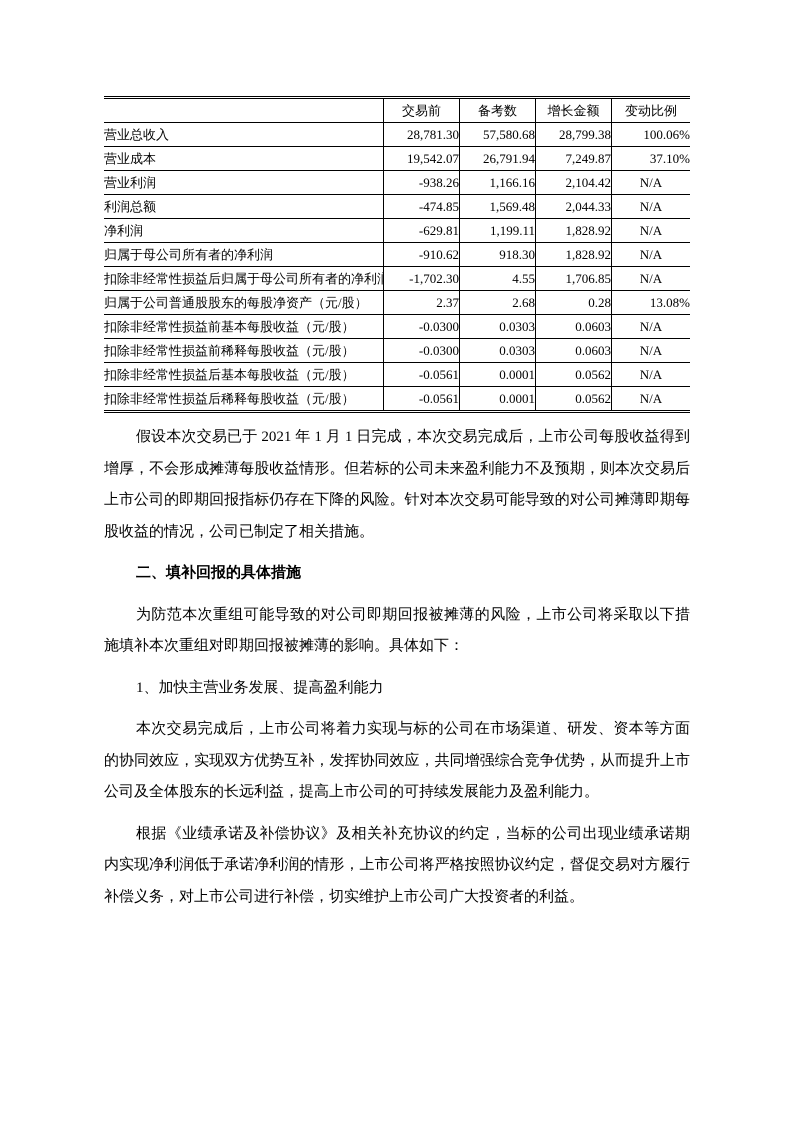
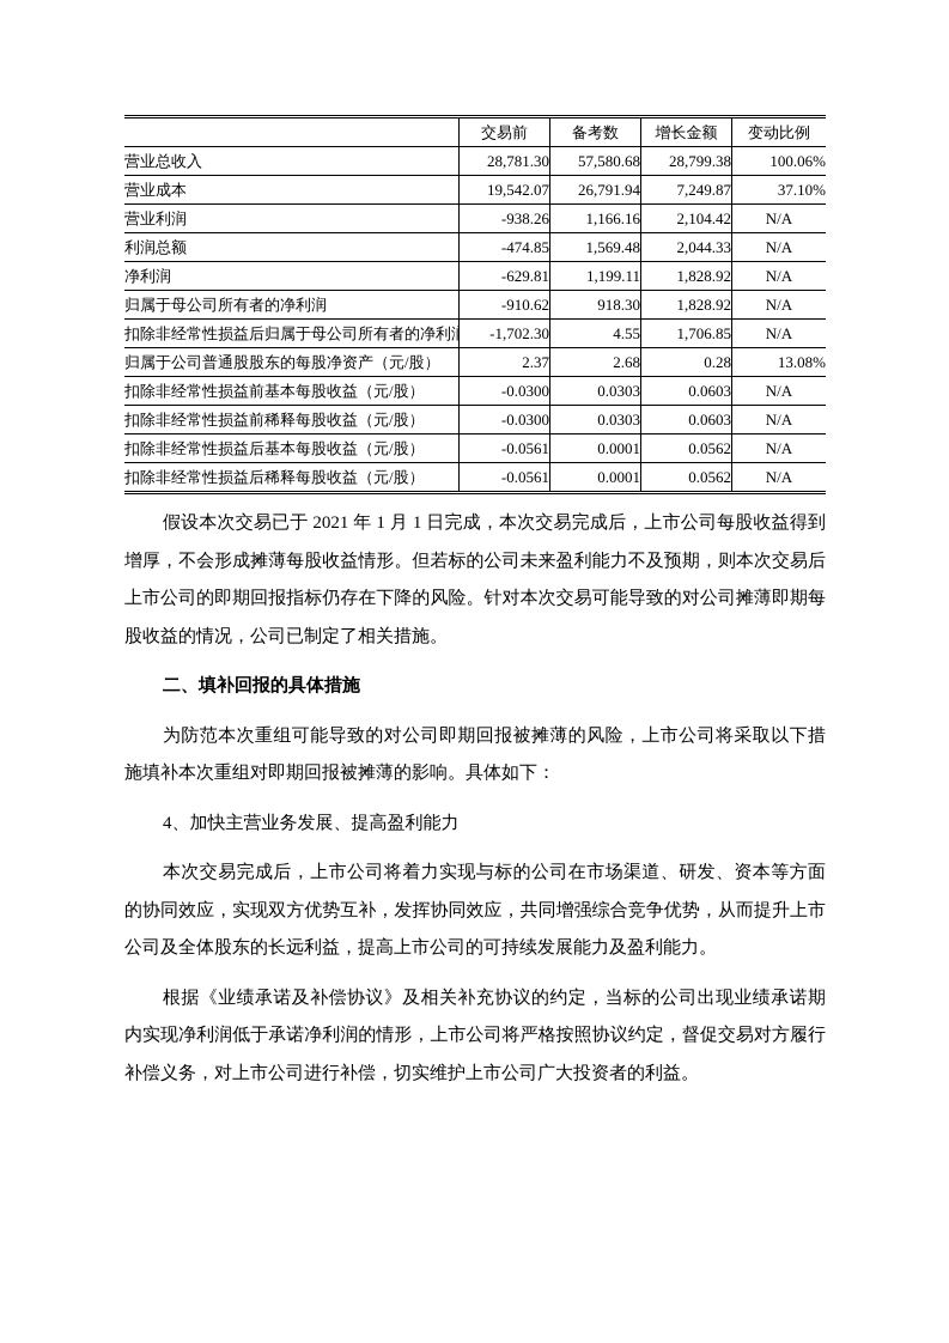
  	交易前	备考数	增长金额	变动比例
  营业总收入	28,781.30	57,580.68	28,799.38	100.06%
  营业成本	19,542.07	26,791.94	7,249.87	37.10%
  营业利润	-938.26	1,166.16	2,104.42	N/A
  利润总额	-474.85	1,569.48	2,044.33	N/A
  净利润	-629.81	1,199.11	1,828.92	N/A
  归属于母公司所有者的净利润	-910.62	918.30	1,828.92	N/A
  扣除非经常性损益后归属于母公司所有者的净利润	-1,702.30	4.55	1,706.85	N/A
  归属于公司普通股股东的每股净资产（元/股）	2.37	2.68	0.28	13.08%
  扣除非经常性损益前基本每股收益（元/股）	-0.0300	0.0303	0.0603	N/A
  扣除非经常性损益前稀释每股收益（元/股）	-0.0300	0.0303	0.0603	N/A
  扣除非经常性损益后基本每股收益（元/股）	-0.0561	0.0001	0.0562	N/A
  扣除非经常性损益后稀释每股收益（元/股）	-0.0561	0.0001	0.0562	N/A
  假设本次交易已于 2021 年 1 月 1 日完成，本次交易完成后，上市公司每股收益得到增厚，不会形成摊薄每股收益情形。但若标的公司未来盈利能力不及预期，则本次交易后上市公司的即期回报指标仍存在下降的风险。针对本次交易可能导致的对公司摊薄即期每股收益的情况，公司已制定了相关措施。
  二、填补回报的具体措施
  为防范本次重组可能导致的对公司即期回报被摊薄的风险，上市公司将采取以下措施填补本次重组对即期回报被摊薄的影响。具体如下：
- 1、加快主营业务发展、提高盈利能力
+ 4、加快主营业务发展、提高盈利能力
  本次交易完成后，上市公司将着力实现与标的公司在市场渠道、研发、资本等方面的协同效应，实现双方优势互补，发挥协同效应，共同增强综合竞争优势，从而提升上市公司及全体股东的长远利益，提高上市公司的可持续发展能力及盈利能力。
  根据《业绩承诺及补偿协议》及相关补充协议的约定，当标的公司出现业绩承诺期内实现净利润低于承诺净利润的情形，上市公司将严格按照协议约定，督促交易对方履行补偿义务，对上市公司进行补偿，切实维护上市公司广大投资者的利益。
